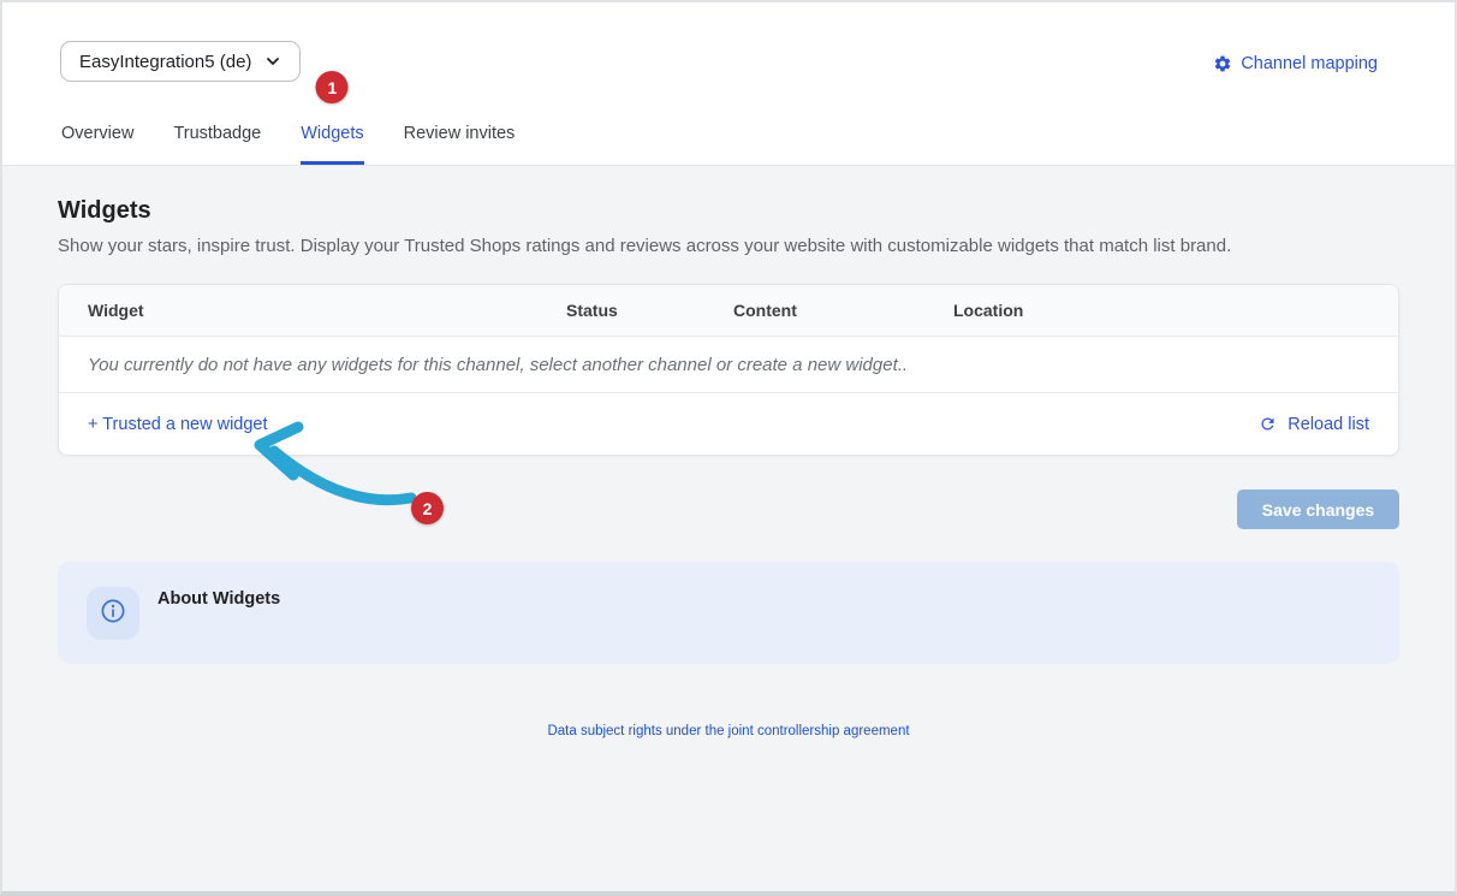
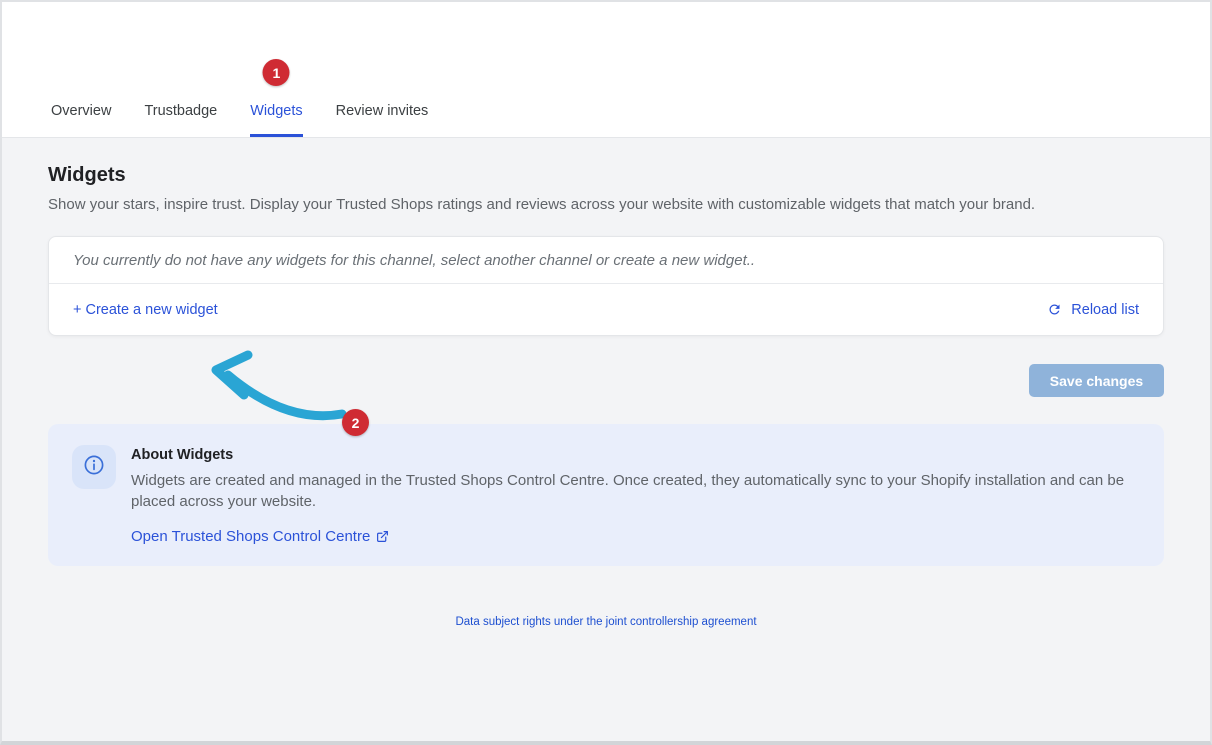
- EasyIntegration5 (de)
- Channel mapping
  Overview
  Trustbadge
  Widgets
  1
  Review invites
  Widgets
- Show your stars, inspire trust. Display your Trusted Shops ratings and reviews across your website with customizable widgets that match list brand.
+ Show your stars, inspire trust. Display your Trusted Shops ratings and reviews across your website with customizable widgets that match your brand.
- Widget
- Status
- Content
- Location
  You currently do not have any widgets for this channel, select another channel or create a new widget..
- + Trusted a new widget
+ + Create a new widget
  Reload list
  Save changes
  About Widgets
+ Widgets are created and managed in the Trusted Shops Control Centre. Once created, they automatically sync to your Shopify installation and can be placed across your website.
+ Open Trusted Shops Control Centre
  Data subject rights under the joint controllership agreement
  2
